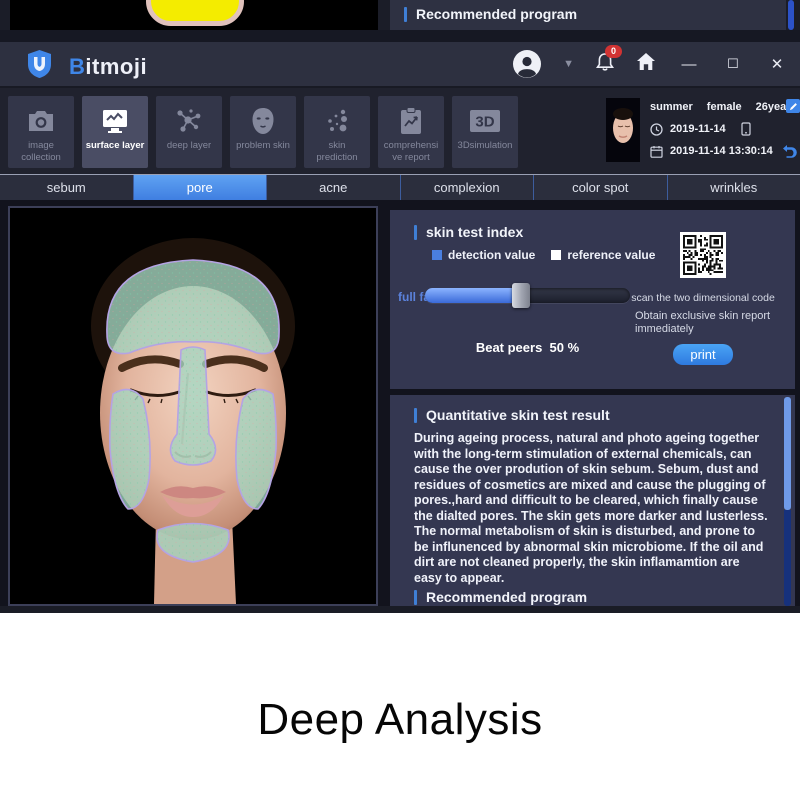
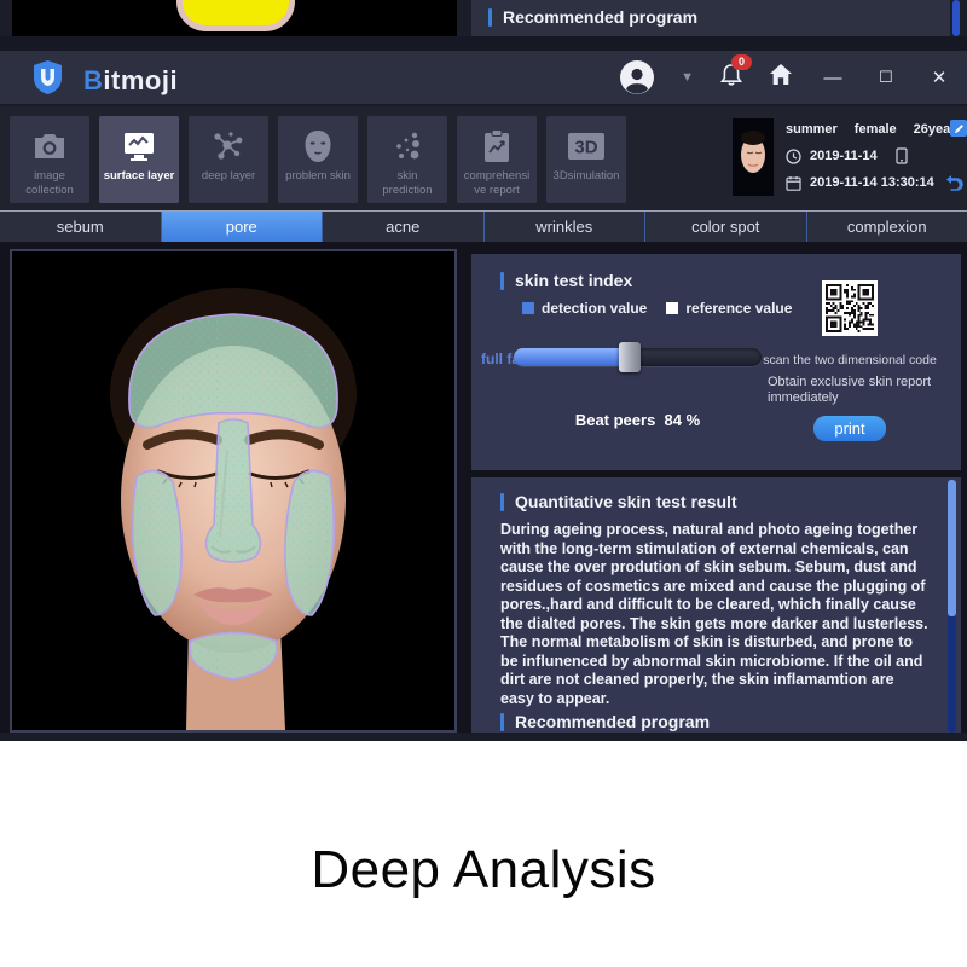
  Recommended program
  Bitmoji
  ▼
  0
  —
  ☐
  ✕
  image collection
  surface layer
  deep layer
  problem skin
  skin prediction
  comprehensi ve report
  3D
  3Dsimulation
  summer
  female
  2019-11-14
  2019-11-14 13:30:14
  sebum
  pore
  acne
- complexion
+ wrinkles
  color spot
- wrinkles
+ complexion
  skin test index
  detection value
  reference value
- Beat peers 50 %
+ Beat peers 84 %
  scan the two dimensional code
  Obtain exclusive skin report immediately
  print
  Quantitative skin test result
  During ageing process, natural and photo ageing together with the long-term stimulation of external chemicals, can cause the over prodution of skin sebum. Sebum, dust and residues of cosmetics are mixed and cause the plugging of pores.,hard and difficult to be cleared, which finally cause the dialted pores. The skin gets more darker and lusterless. The normal metabolism of skin is disturbed, and prone to be influnenced by abnormal skin microbiome. If the oil and dirt are not cleaned properly, the skin inflamamtion are easy to appear.
  Recommended program
  Deep Analysis
